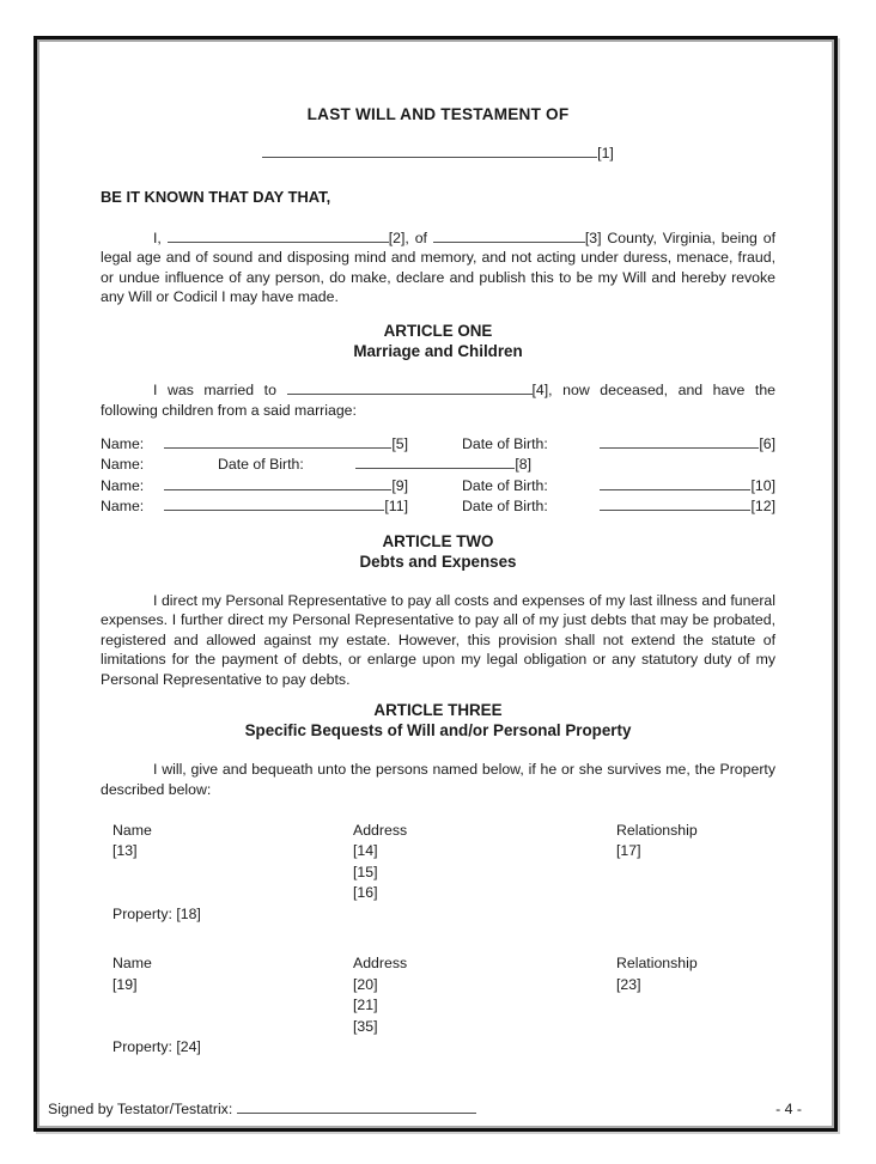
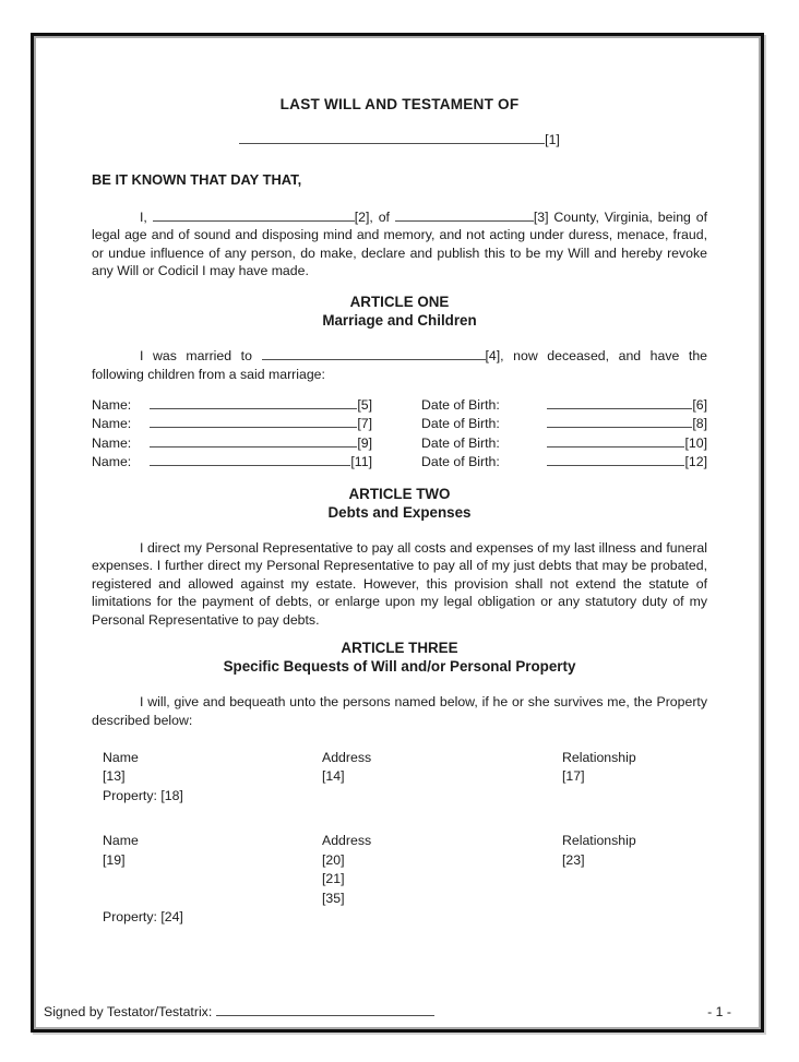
  LAST WILL AND TESTAMENT OF
  [1]
  BE IT KNOWN THAT DAY THAT,
  I, [2], of [3] County, Virginia, being of legal age and of sound and disposing mind and memory, and not acting under duress, menace, fraud, or undue influence of any person, do make, declare and publish this to be my Will and hereby revoke any Will or Codicil I may have made.
  ARTICLE ONE
  Marriage and Children
  I was married to [4], now deceased, and have the following children from a said marriage:
  Name:
  [5]
  Date of Birth:
  [6]
  Name:
+ [7]
  Date of Birth:
  [8]
  Name:
  [9]
  Date of Birth:
  [10]
  Name:
  [11]
  Date of Birth:
  [12]
  ARTICLE TWO
  Debts and Expenses
  I direct my Personal Representative to pay all costs and expenses of my last illness and funeral expenses. I further direct my Personal Representative to pay all of my just debts that may be probated, registered and allowed against my estate. However, this provision shall not extend the statute of limitations for the payment of debts, or enlarge upon my legal obligation or any statutory duty of my Personal Representative to pay debts.
  ARTICLE THREE
  Specific Bequests of Will and/or Personal Property
  I will, give and bequeath unto the persons named below, if he or she survives me, the Property described below:
  Name
  [13]
  Address
  [14]
- [15]
- [16]
  Relationship
  [17]
  Property: [18]
  Name
  [19]
  Address
  [20]
  [21]
  [35]
  Relationship
  [23]
  Property: [24]
  Signed by Testator/Testatrix:
- - 4 -
+ - 1 -
